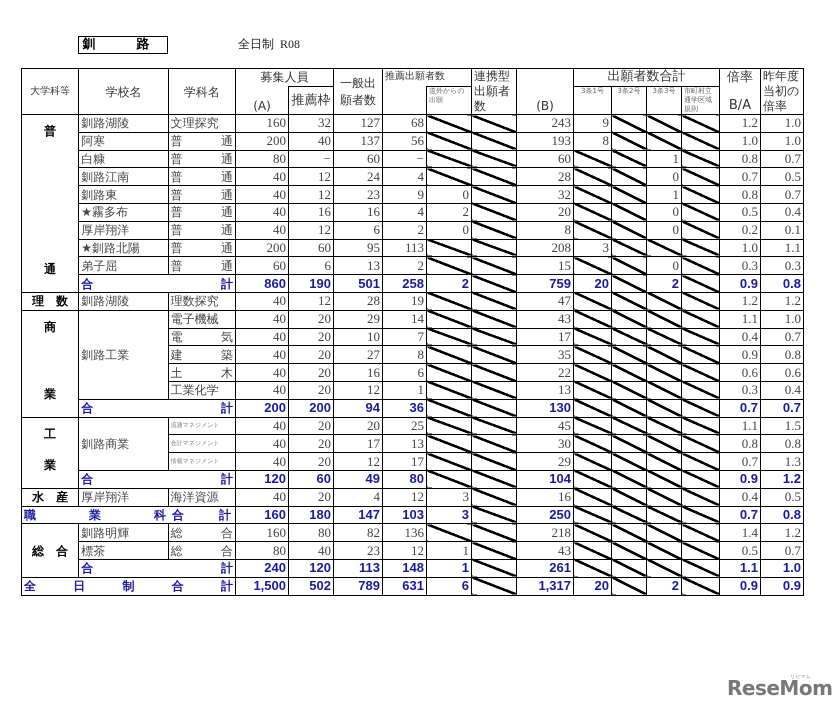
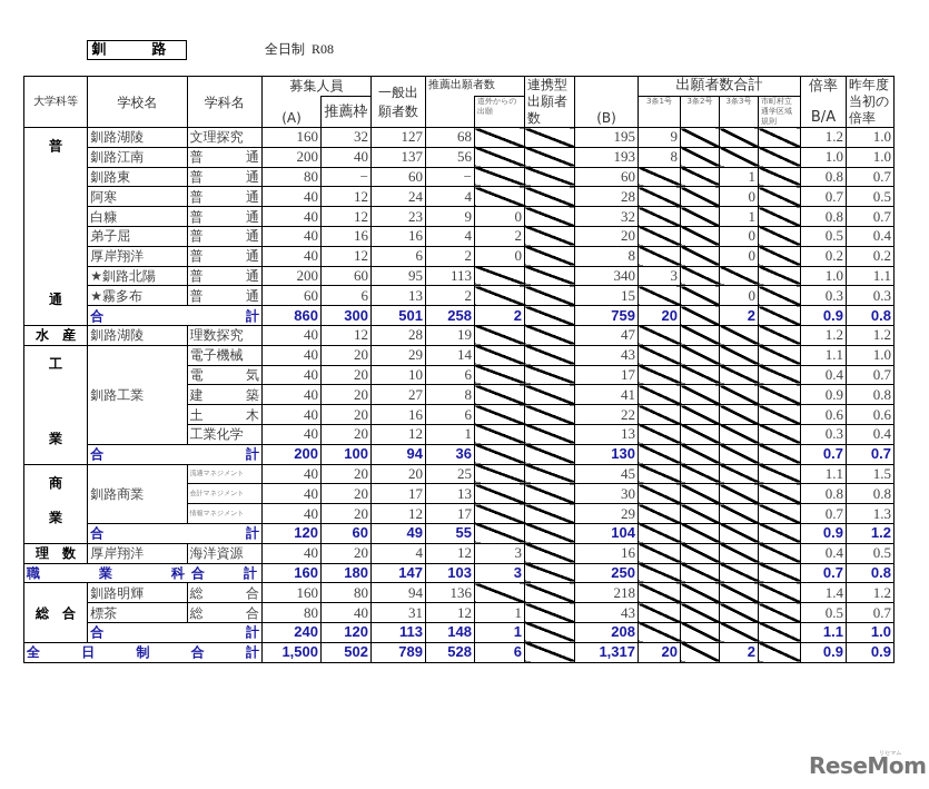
  釧 路
  全日制 R08
  大学科等	学校名	学科名	募集人員	一般出願者数	推薦出願者数	連携型出願者数	(B)	出願者数合計	倍率	昨年度当初の倍率
  (A)	推薦枠		道外からの出願	3条1号	3条2号	3条3号	市町村立通学区域規則	B/A
- 普通	釧路湖陵	文理探究	160	32	127	68			243	9				1.2	1.0
+ 普通	釧路湖陵	文理探究	160	32	127	68			195	9				1.2	1.0
- 阿寒	普 通	200	40	137	56			193	8				1.0	1.0
+ 釧路江南	普 通	200	40	137	56			193	8				1.0	1.0
- 白糠	普 通	80	−	60	−			60			1		0.8	0.7
+ 釧路東	普 通	80	−	60	−			60			1		0.8	0.7
- 釧路江南	普 通	40	12	24	4			28			0		0.7	0.5
+ 阿寒	普 通	40	12	24	4			28			0		0.7	0.5
- 釧路東	普 通	40	12	23	9	0		32			1		0.8	0.7
+ 白糠	普 通	40	12	23	9	0		32			1		0.8	0.7
- ★霧多布	普 通	40	16	16	4	2		20			0		0.5	0.4
+ 弟子屈	普 通	40	16	16	4	2		20			0		0.5	0.4
- 厚岸翔洋	普 通	40	12	6	2	0		8			0		0.2	0.1
+ 厚岸翔洋	普 通	40	12	6	2	0		8			0		0.2	0.2
- ★釧路北陽	普 通	200	60	95	113			208	3				1.0	1.1
+ ★釧路北陽	普 通	200	60	95	113			340	3				1.0	1.1
- 弟子屈	普 通	60	6	13	2			15			0		0.3	0.3
+ ★霧多布	普 通	60	6	13	2			15			0		0.3	0.3
- 合 計	860	190	501	258	2		759	20		2		0.9	0.8
+ 合 計	860	300	501	258	2		759	20		2		0.9	0.8
- 理 数	釧路湖陵	理数探究	40	12	28	19			47					1.2	1.2
+ 水 産	釧路湖陵	理数探究	40	12	28	19			47					1.2	1.2
- 商業	釧路工業	電子機械	40	20	29	14			43					1.1	1.0
+ 工業	釧路工業	電子機械	40	20	29	14			43					1.1	1.0
- 電 気	40	20	10	7			17					0.4	0.7
+ 電 気	40	20	10	6			17					0.4	0.7
- 建 築	40	20	27	8			35					0.9	0.8
+ 建 築	40	20	27	8			41					0.9	0.8
  土 木	40	20	16	6			22					0.6	0.6
  工業化学	40	20	12	1			13					0.3	0.4
- 合 計	200	200	94	36			130					0.7	0.7
+ 合 計	200	100	94	36			130					0.7	0.7
- 工業	釧路商業		40	20	20	25			45					1.1	1.5
+ 商業	釧路商業		40	20	20	25			45					1.1	1.5
- 合 計	120	60	49	80			104					0.9	1.2
+ 合 計	120	60	49	55			104					0.9	1.2
- 水 産	厚岸翔洋	海洋資源	40	20	4	12	3		16					0.4	0.5
+ 理 数	厚岸翔洋	海洋資源	40	20	4	12	3		16					0.4	0.5
  職 業 科 合 計	160	180	147	103	3		250					0.7	0.8
- 総 合	釧路明輝	総 合	160	80	82	136			218					1.4	1.2
+ 総 合	釧路明輝	総 合	160	80	94	136			218					1.4	1.2
- 標茶	総 合	80	40	23	12	1		43					0.5	0.7
+ 標茶	総 合	80	40	31	12	1		43					0.5	0.7
- 合 計	240	120	113	148	1		261					1.1	1.0
+ 合 計	240	120	113	148	1		208					1.1	1.0
- 全 日 制 合 計	1,500	502	789	631	6		1,317	20		2		0.9	0.9
+ 全 日 制 合 計	1,500	502	789	528	6		1,317	20		2		0.9	0.9
  ReseMom
